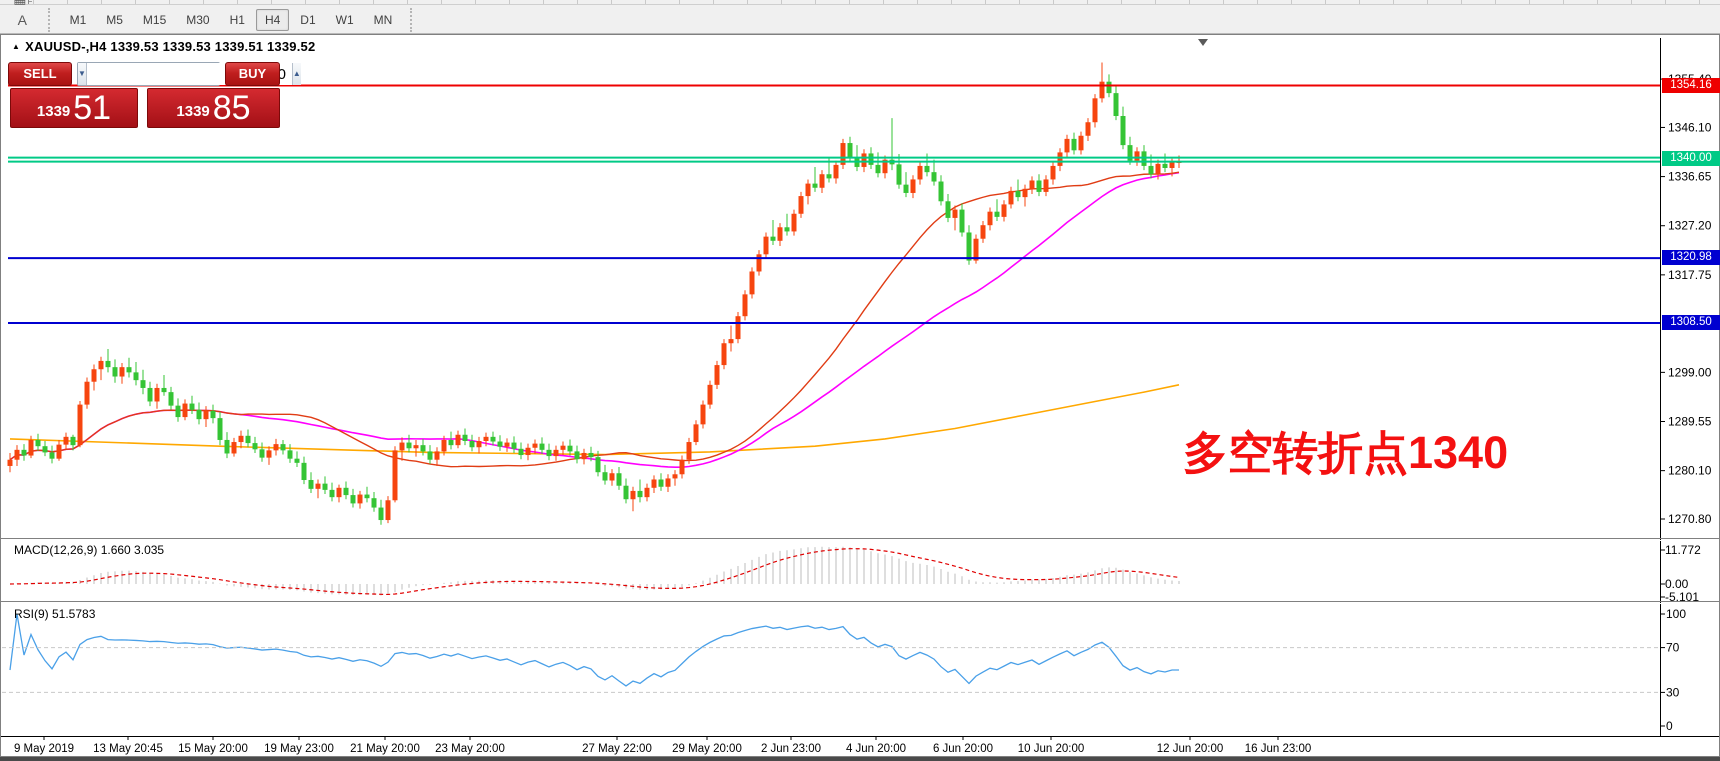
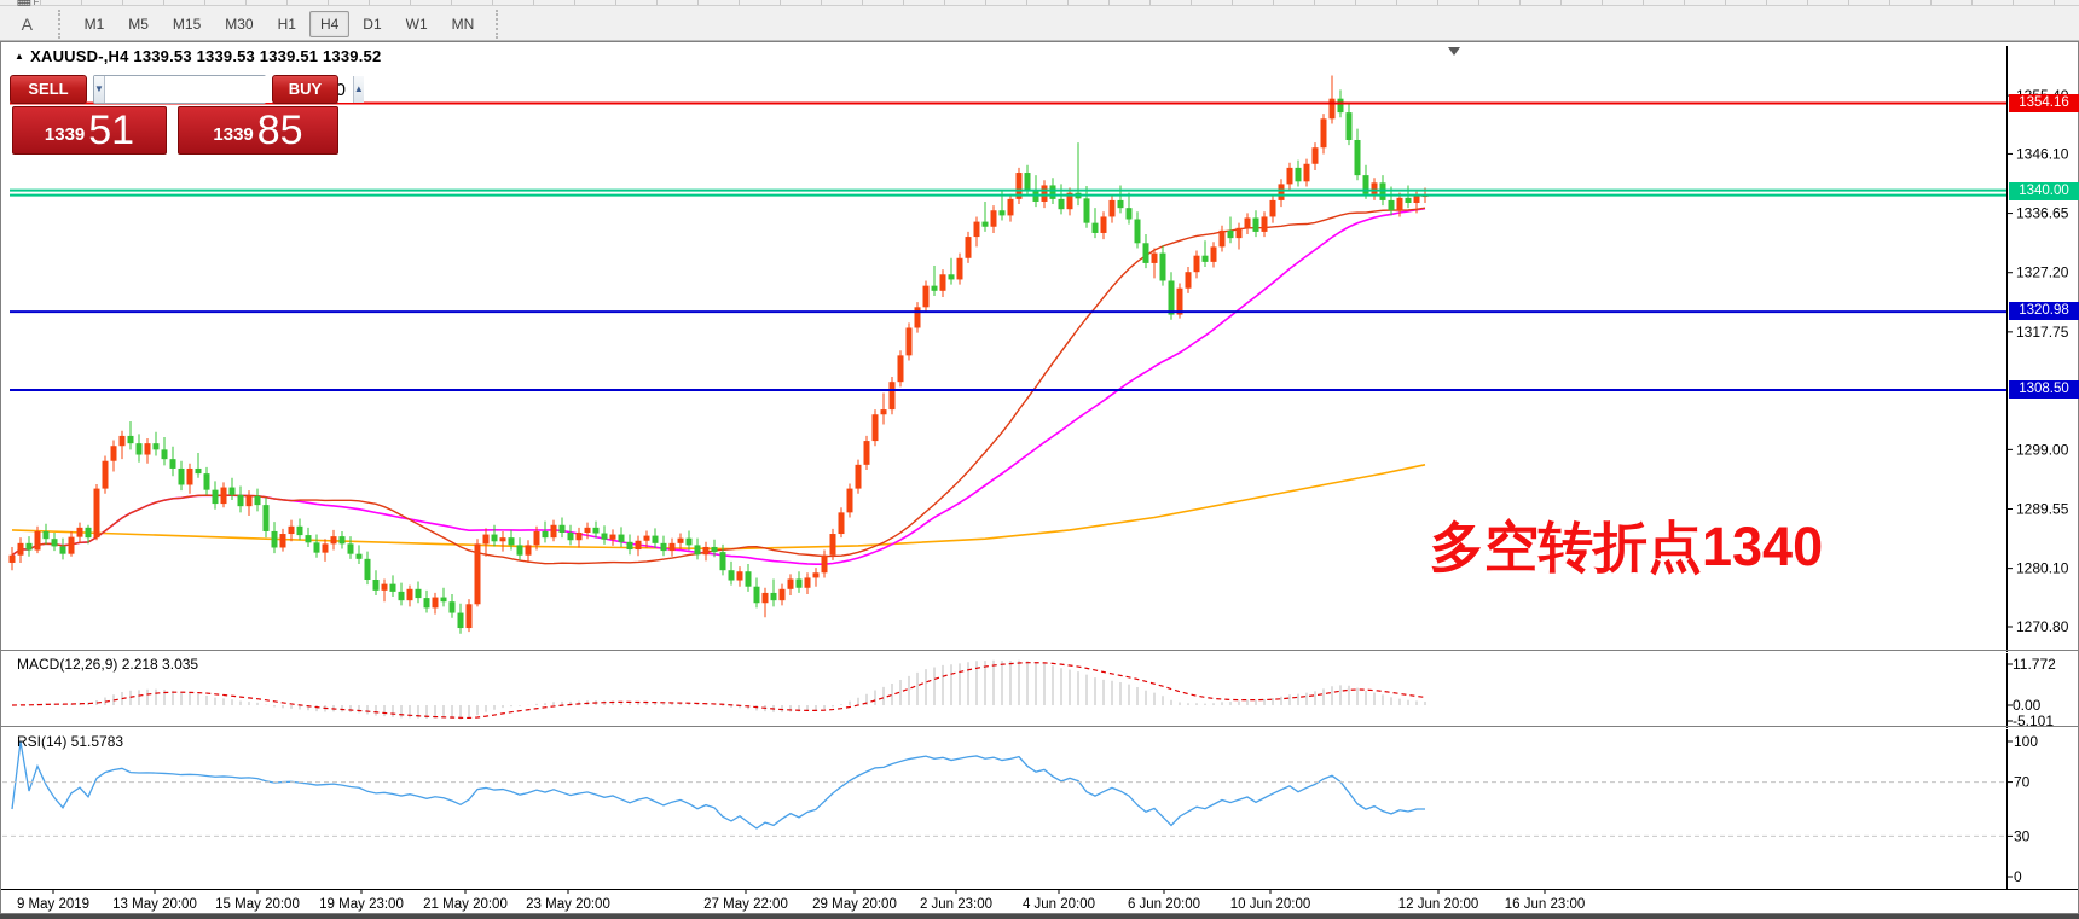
  F
  A
  M1 M5 M15 M30 H1 H4 D1 W1 MN
  1346.10
  1336.65
  1327.20
  1317.75
  1299.00
  1289.55
  1280.10
  1270.80
  11.772
  0.00
  -5.101
  100
  70
  30
  0
  9 May 2019
- 13 May 20:45
+ 13 May 20:00
  15 May 20:00
  19 May 23:00
  21 May 20:00
  23 May 20:00
  27 May 22:00
  29 May 20:00
  2 Jun 23:00
  4 Jun 20:00
  6 Jun 20:00
  10 Jun 20:00
  12 Jun 20:00
  16 Jun 23:00
  ▲ XAUUSD-,H4 1339.53 1339.53 1339.51 1339.52
  SELL
  ▼
  ▲
  BUY
  1339
  51
  1339
  85
- MACD(12,26,9) 1.660 3.035
+ MACD(12,26,9) 2.218 3.035
- RSI(9) 51.5783
+ RSI(14) 51.5783
  多空转折点1340
  1354.16
  1340.00
  1320.98
  1308.50
